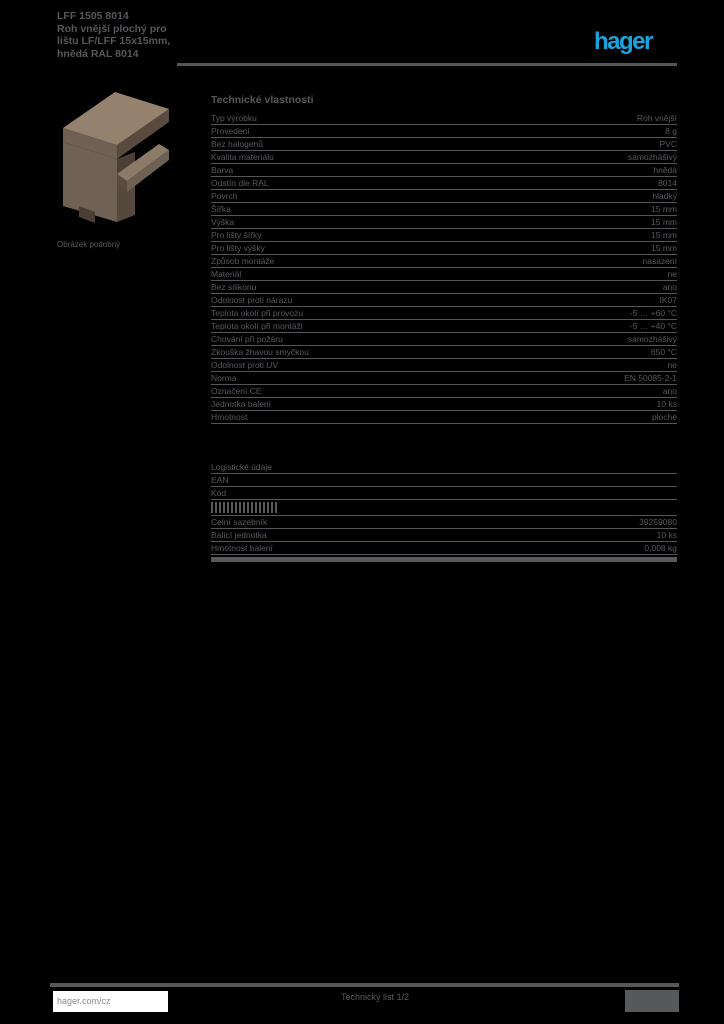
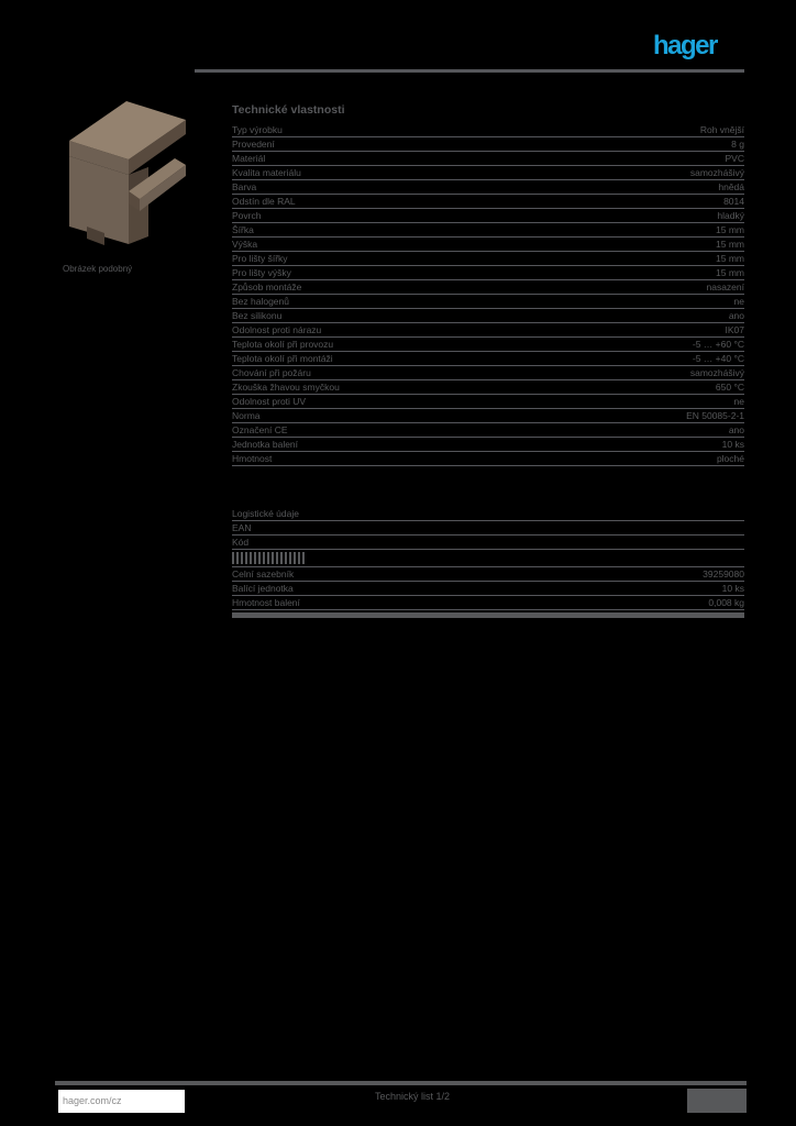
- LFF 1505 8014
- Roh vnější plochý pro
- lištu LF/LFF 15x15mm,
- hnědá RAL 8014
  hager
  Obrázek podobný
  Technické vlastnosti
  Typ výrobku
  Roh vnější
  Provedení
  8 g
- Bez halogenů
+ Materiál
  PVC
  Kvalita materiálu
  samozhášivý
  Barva
  hnědá
  Odstín dle RAL
  8014
  Povrch
  hladký
  Šířka
  15 mm
  Výška
  15 mm
  Pro lišty šířky
  15 mm
  Pro lišty výšky
  15 mm
  Způsob montáže
  nasazení
- Materiál
+ Bez halogenů
  ne
  Bez silikonu
  ano
  Odolnost proti nárazu
  IK07
  Teplota okolí při provozu
  -5 … +60 °C
  Teplota okolí při montáži
  -5 … +40 °C
  Chování při požáru
  samozhášivý
  Zkouška žhavou smyčkou
  650 °C
  Odolnost proti UV
  ne
  Norma
  EN 50085-2-1
  Označení CE
  ano
  Jednotka balení
  10 ks
  Hmotnost
  ploché
  Logistické údaje
  EAN
  Kód
  Celní sazebník
  39259080
  Balící jednotka
  10 ks
  Hmotnost balení
  0,008 kg
  hager.com/cz
  Technický list 1/2
